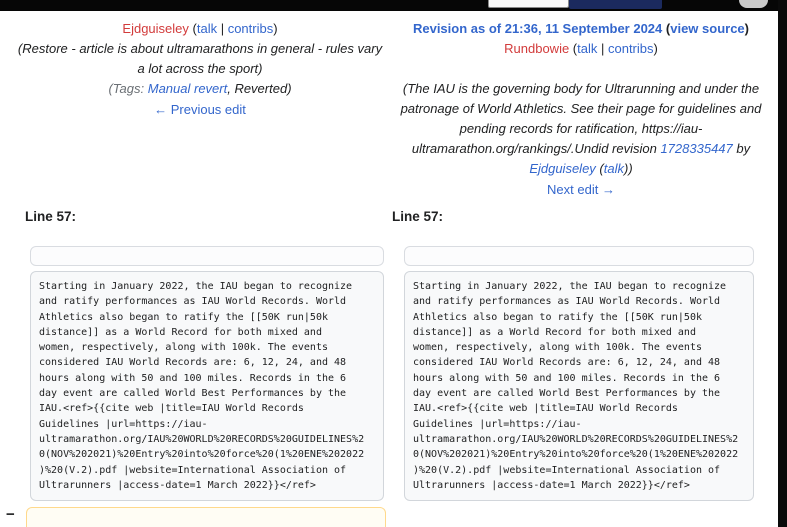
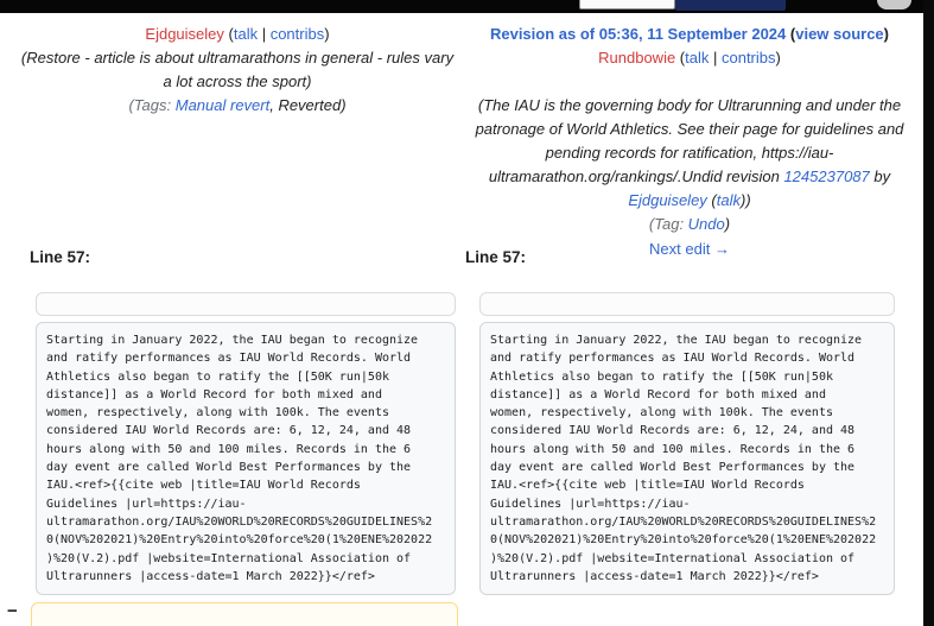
  Ejdguiseley (talk | contribs)
  (Restore - article is about ultramarathons in general - rules vary
  a lot across the sport)
  (Tags: Manual revert, Reverted)
- ← Previous edit
- Revision as of 21:36, 11 September 2024 (view source)
+ Revision as of 05:36, 11 September 2024 (view source)
  Rundbowie (talk | contribs)
  (The IAU is the governing body for Ultrarunning and under the
  patronage of World Athletics. See their page for guidelines and
  pending records for ratification, https://iau-
- ultramarathon.org/rankings/.Undid revision 1728335447 by
+ ultramarathon.org/rankings/.Undid revision 1245237087 by
  Ejdguiseley (talk))
+ (Tag: Undo)
  Next edit →
  Line 57:
  Line 57:
  Starting in January 2022, the IAU began to recognize
  and ratify performances as IAU World Records. World
  Athletics also began to ratify the [[50K run|50k
  distance]] as a World Record for both mixed and
  women, respectively, along with 100k. The events
  considered IAU World Records are: 6, 12, 24, and 48
  hours along with 50 and 100 miles. Records in the 6
  day event are called World Best Performances by the
  IAU.<ref>{{cite web |title=IAU World Records
  Guidelines |url=https://iau-
  ultramarathon.org/IAU%20WORLD%20RECORDS%20GUIDELINES%2
  0(NOV%202021)%20Entry%20into%20force%20(1%20ENE%202022
  )%20(V.2).pdf |website=International Association of
  Ultrarunners |access-date=1 March 2022}}</ref>
  Starting in January 2022, the IAU began to recognize
  and ratify performances as IAU World Records. World
  Athletics also began to ratify the [[50K run|50k
  distance]] as a World Record for both mixed and
  women, respectively, along with 100k. The events
  considered IAU World Records are: 6, 12, 24, and 48
  hours along with 50 and 100 miles. Records in the 6
  day event are called World Best Performances by the
  IAU.<ref>{{cite web |title=IAU World Records
  Guidelines |url=https://iau-
  ultramarathon.org/IAU%20WORLD%20RECORDS%20GUIDELINES%2
  0(NOV%202021)%20Entry%20into%20force%20(1%20ENE%202022
  )%20(V.2).pdf |website=International Association of
  Ultrarunners |access-date=1 March 2022}}</ref>
  −
